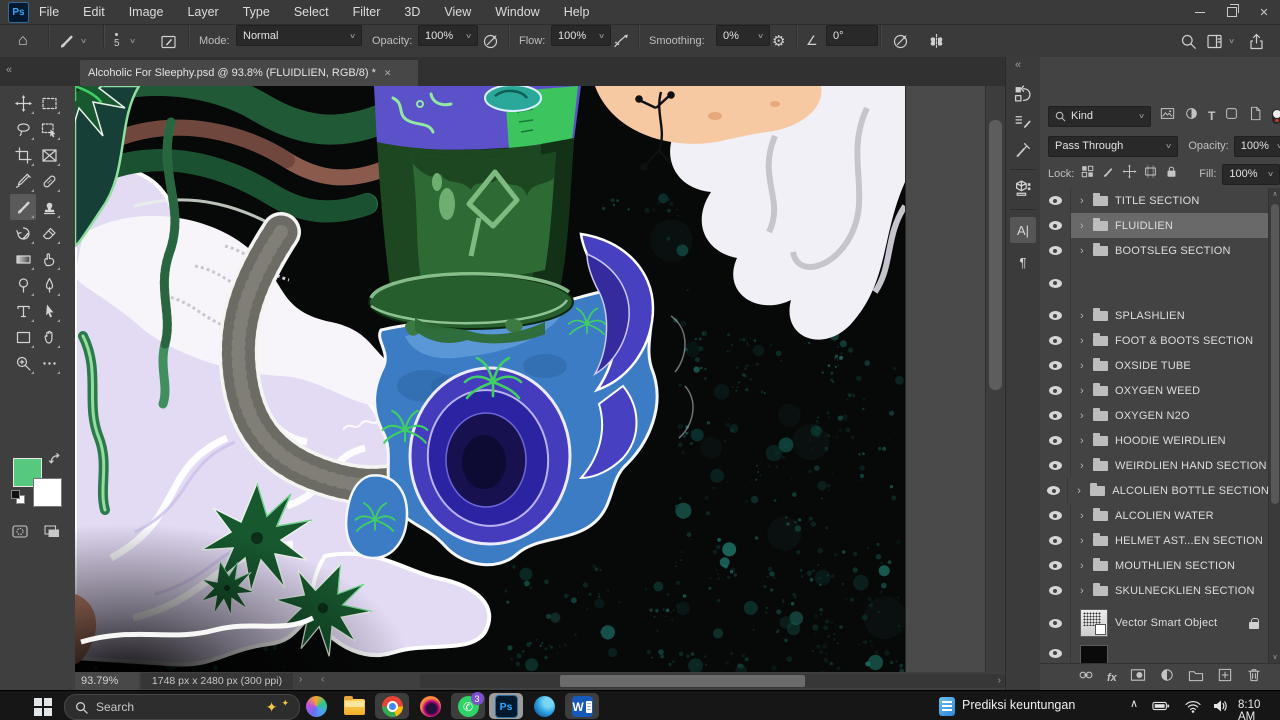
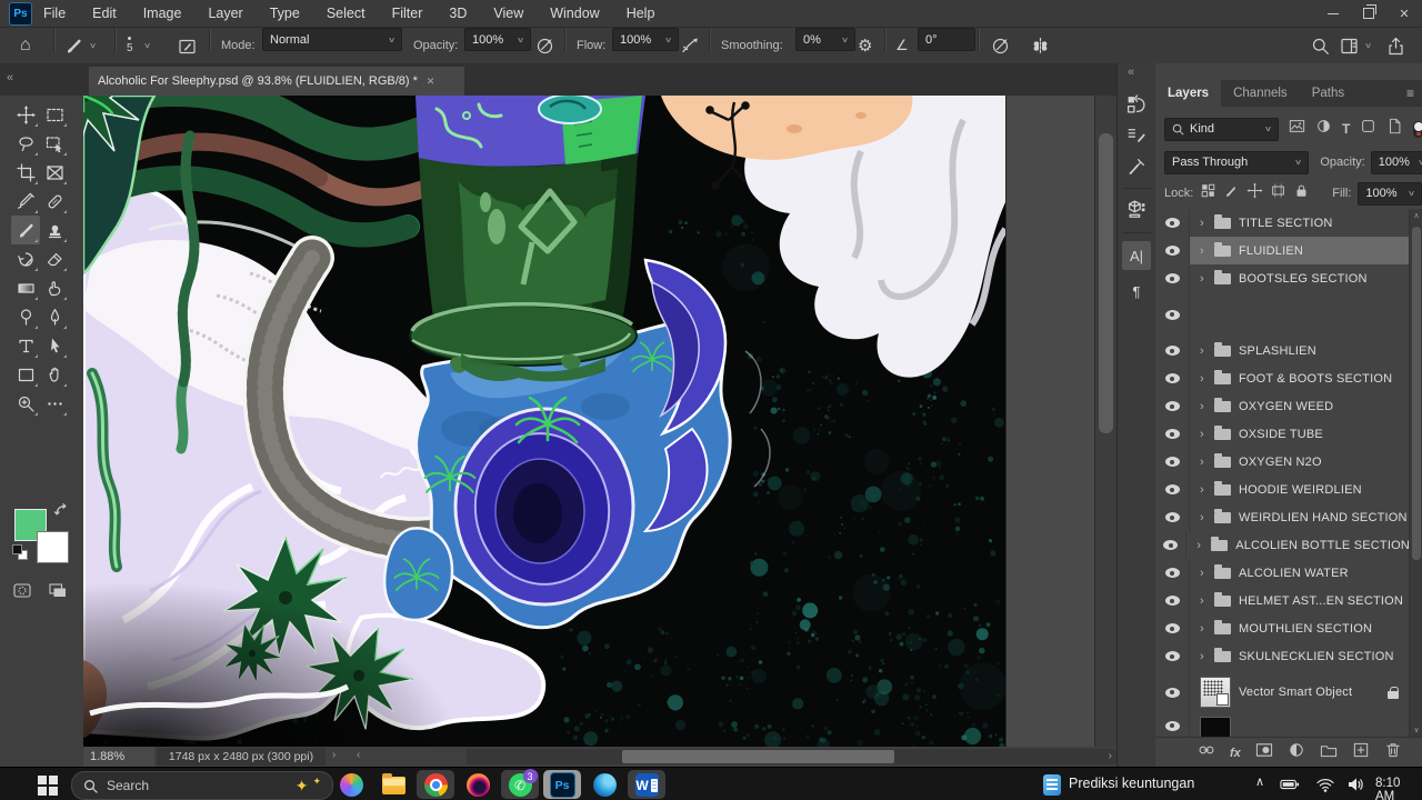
  Ps
  File
  Edit
  Image
  Layer
  Type
  Select
  Filter
  3D
  View
  Window
  Help
  ✕
  ⌂
  5
  Mode:
  Normal
  Opacity:
  100%
  Flow:
  100%
  Smoothing:
  0%
  ⚙
  ∠
  0°
  «
  Alcoholic For Sleephy.psd @ 93.8% (FLUIDLIEN, RGB/8) *
  ✕
- 93.79%
+ 1.88%
  1748 px x 2480 px (300 ppi)
  ›
  ‹
  ›
  «
  A|
  ¶
+ Layers
+ Channels
+ Paths
+ ≡
  Kind
  T
  Pass Through
  Opacity:
  100%
  Lock:
  Fill:
  100%
  ›
  TITLE SECTION
  ›
  FLUIDLIEN
  ›
  BOOTSLEG SECTION
  ›
  SPLASHLIEN
  ›
  FOOT & BOOTS SECTION
  ›
- OXSIDE TUBE
+ OXYGEN WEED
  ›
- OXYGEN WEED
+ OXSIDE TUBE
  ›
  OXYGEN N2O
  ›
  HOODIE WEIRDLIEN
  ›
  WEIRDLIEN HAND SECTION
  ›
  ALCOLIEN BOTTLE SECTION
  ›
  ALCOLIEN WATER
  ›
  HELMET AST...EN SECTION
  ›
  MOUTHLIEN SECTION
  ›
  SKULNECKLIEN SECTION
  Vector Smart Object
  fx
  Search
  ✦
  ✦
  ✆
  3
  Ps
  W
  Prediksi keuntungan
  ∧
  8:10 AM
